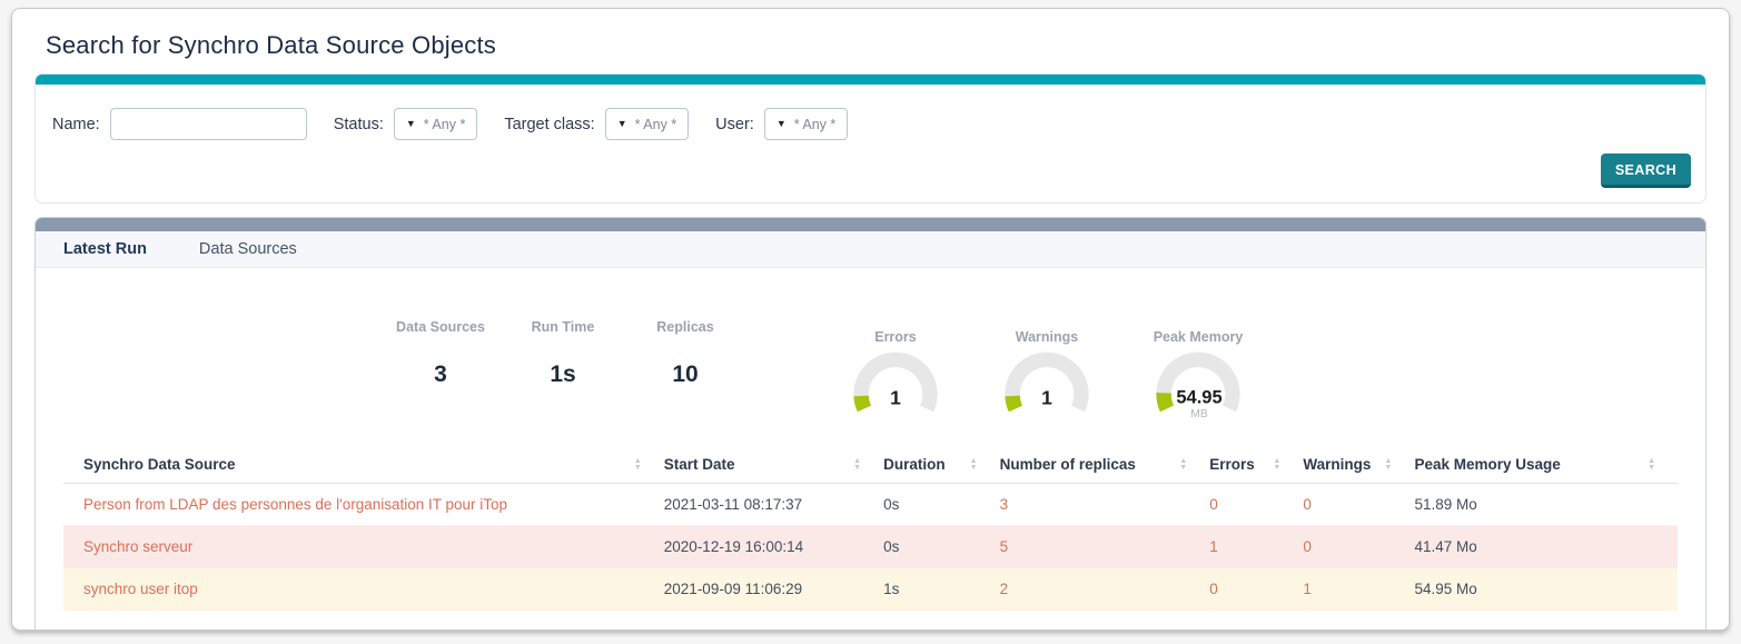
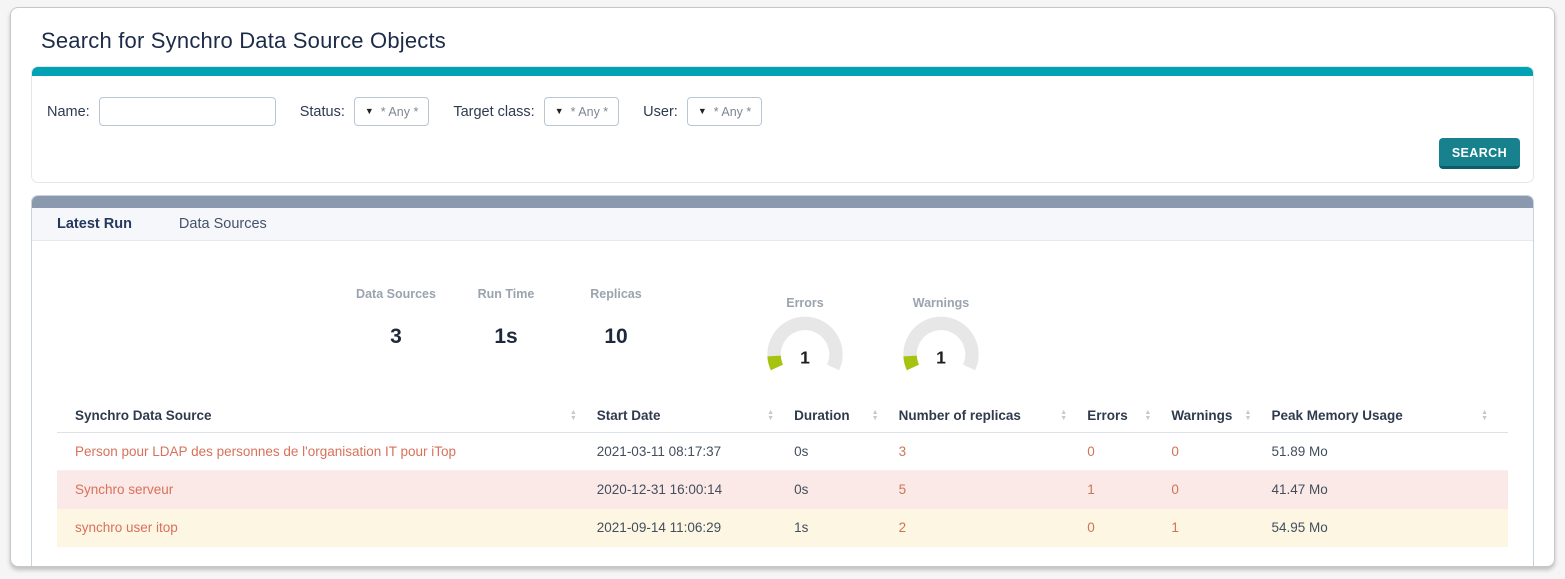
  Search for Synchro Data Source Objects
  Name:
  Status:
  ▼
  * Any *
  Target class:
  ▼
  * Any *
  User:
  ▼
  * Any *
  SEARCH
  Latest Run
  Data Sources
  Data Sources
  3
  Run Time
  1s
  Replicas
  10
  Errors
  1
  Warnings
  1
- Peak Memory
- 54.95
- MB
  Synchro Data Source	Start Date	Duration	Number of replicas	Errors	Warnings	Peak Memory Usage
- Person from LDAP des personnes de l'organisation IT pour iTop	2021-03-11 08:17:37	0s	3	0	0	51.89 Mo
+ Person pour LDAP des personnes de l'organisation IT pour iTop	2021-03-11 08:17:37	0s	3	0	0	51.89 Mo
- Synchro serveur	2020-12-19 16:00:14	0s	5	1	0	41.47 Mo
+ Synchro serveur	2020-12-31 16:00:14	0s	5	1	0	41.47 Mo
- synchro user itop	2021-09-09 11:06:29	1s	2	0	1	54.95 Mo
+ synchro user itop	2021-09-14 11:06:29	1s	2	0	1	54.95 Mo
